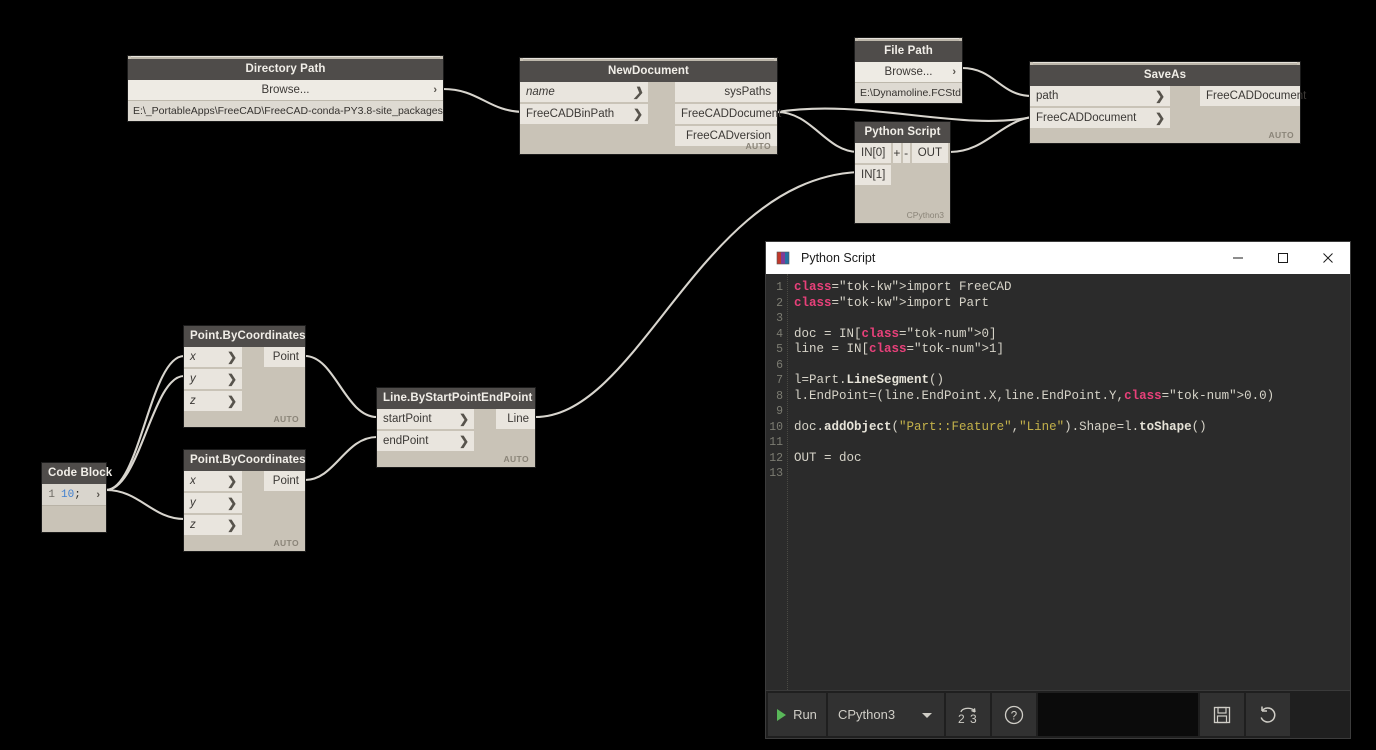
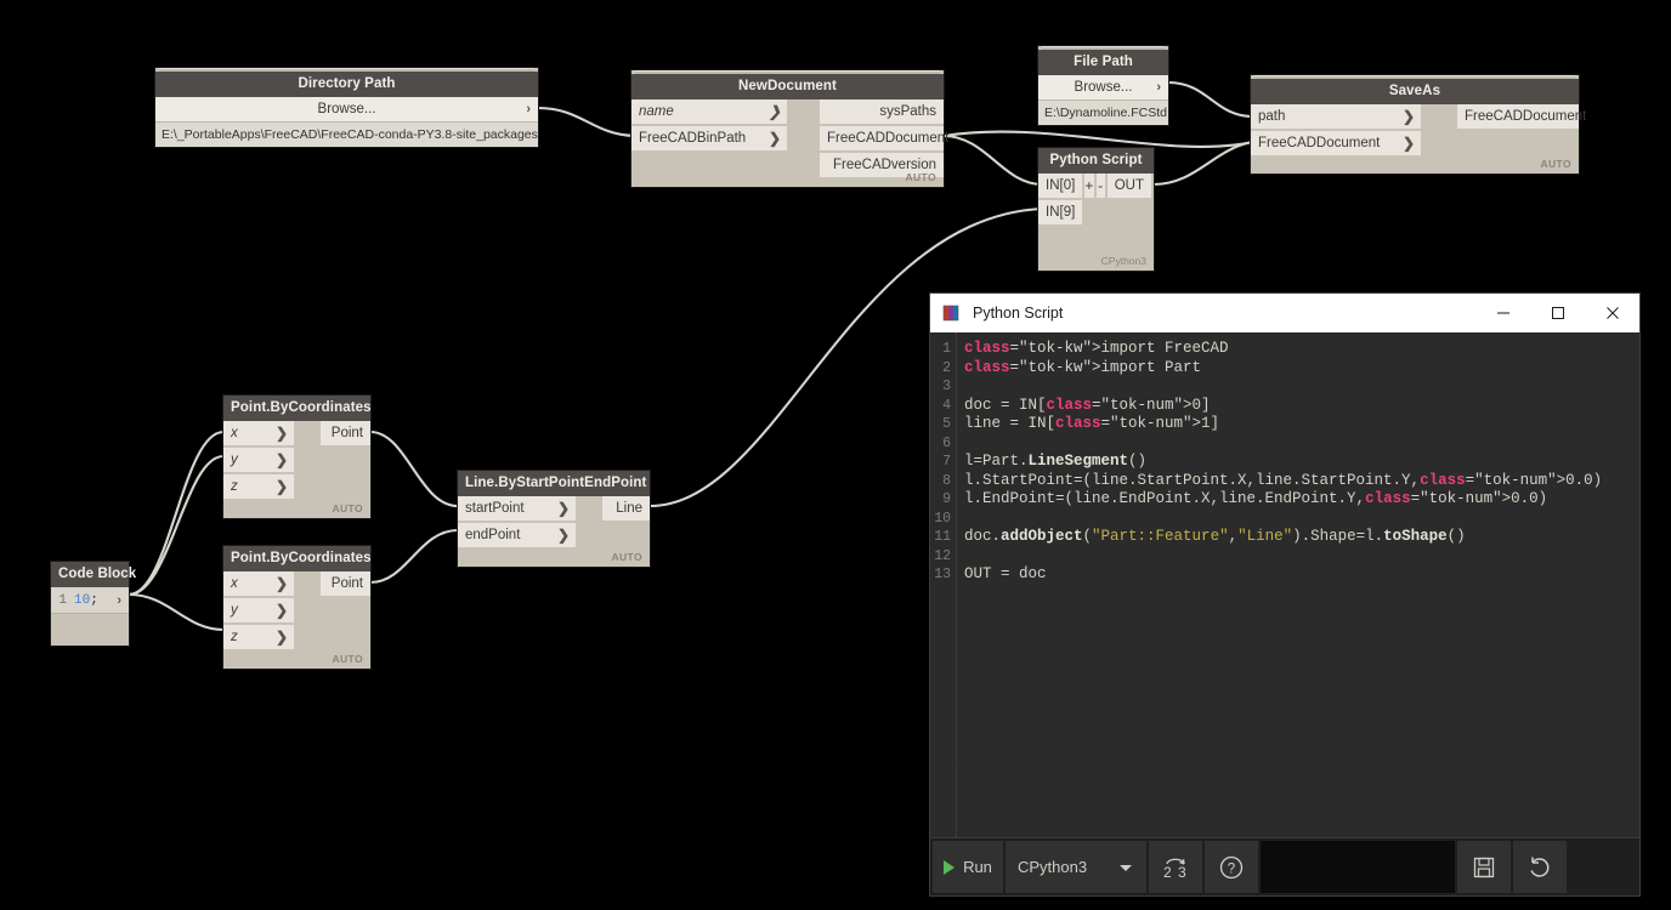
  Directory Path
  Browse...
  ›
  E:\_PortableApps\FreeCAD\FreeCAD-conda-PY3.8-site_packages
  NewDocument
  name
  ❯
  FreeCADBinPath
  ❯
  sysPaths
  FreeCADDocument
  FreeCADversion
  AUTO
  File Path
  Browse...
  ›
  E:\Dynamoline.FCStd
  SaveAs
  path
  ❯
  FreeCADDocument
  ❯
  FreeCADDocument
  AUTO
  Python Script
  IN[0]
  +
  -
  OUT
- IN[1]
+ IN[9]
  CPython3
  Point.ByCoordinates
  x
  ❯
  y
  ❯
  z
  ❯
  Point
  AUTO
  Point.ByCoordinates
  x
  ❯
  y
  ❯
  z
  ❯
  Point
  AUTO
  Line.ByStartPointEndPoint
  startPoint
  ❯
  endPoint
  ❯
  Line
  AUTO
  Code Block
  1
  10;
  ›
  Python Script
  1
  2
  3
  4
  5
  6
  7
  8
  9
  10
  11
  12
  13
  class="tok-kw">import FreeCAD
  class="tok-kw">import Part
  doc = IN[class="tok-num">0]
  line = IN[class="tok-num">1]
  l=Part.LineSegment()
+ l.StartPoint=(line.StartPoint.X,line.StartPoint.Y,class="tok-num">0.0)
  l.EndPoint=(line.EndPoint.X,line.EndPoint.Y,class="tok-num">0.0)
  doc.addObject("Part::Feature","Line").Shape=l.toShape()
  OUT = doc
  Run
  CPython3
  2
  3
  ?
